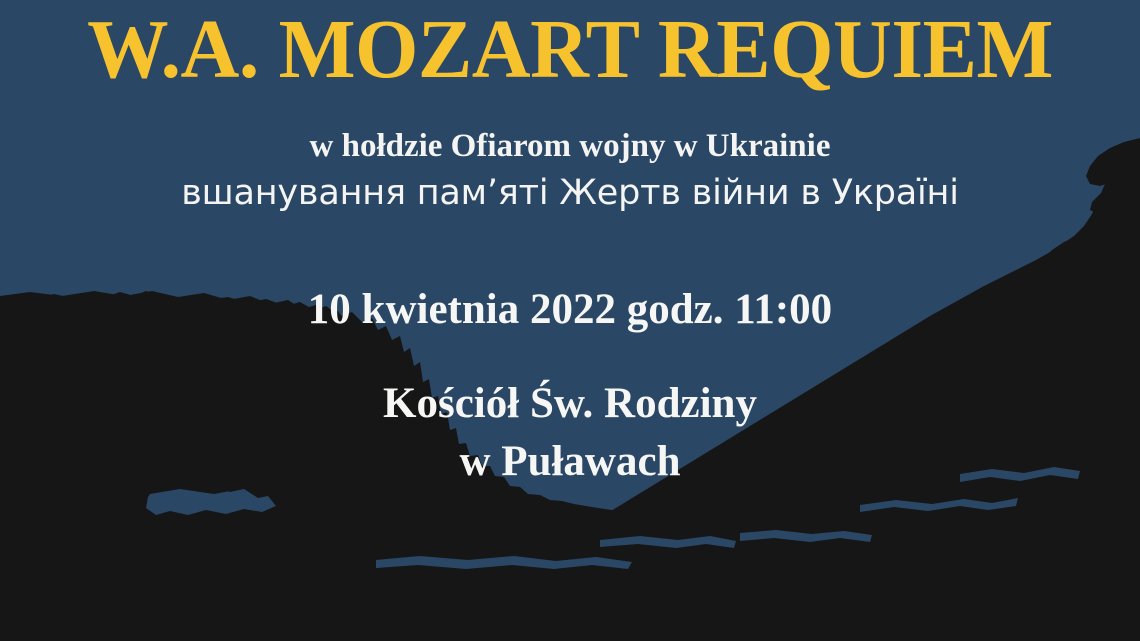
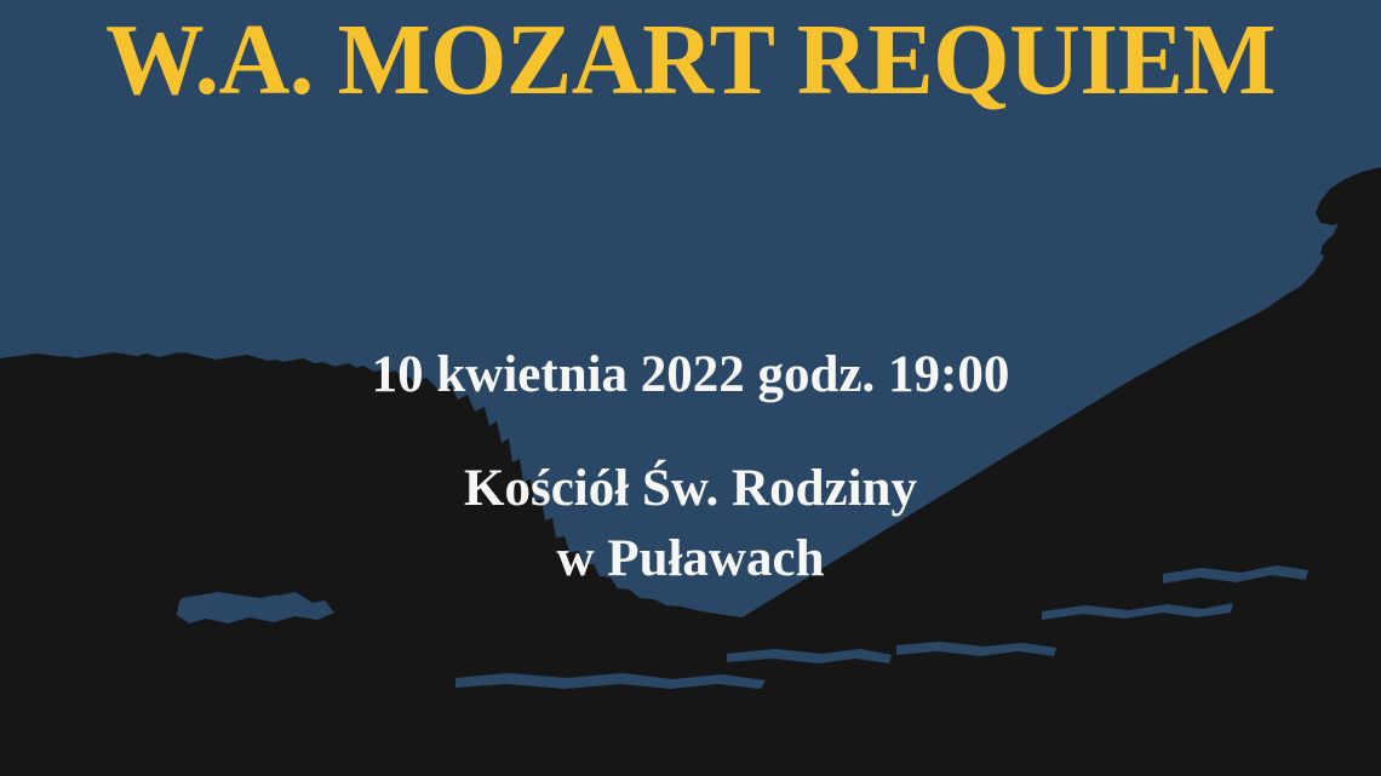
  W.A. MOZART REQUIEM
- w hołdzie Ofiarom wojny w Ukrainie
- вшанування пам’яті Жертв війни в Україні
- 10 kwietnia 2022 godz. 11:00
+ 10 kwietnia 2022 godz. 19:00
  Kościół Św. Rodziny
  w Puławach
